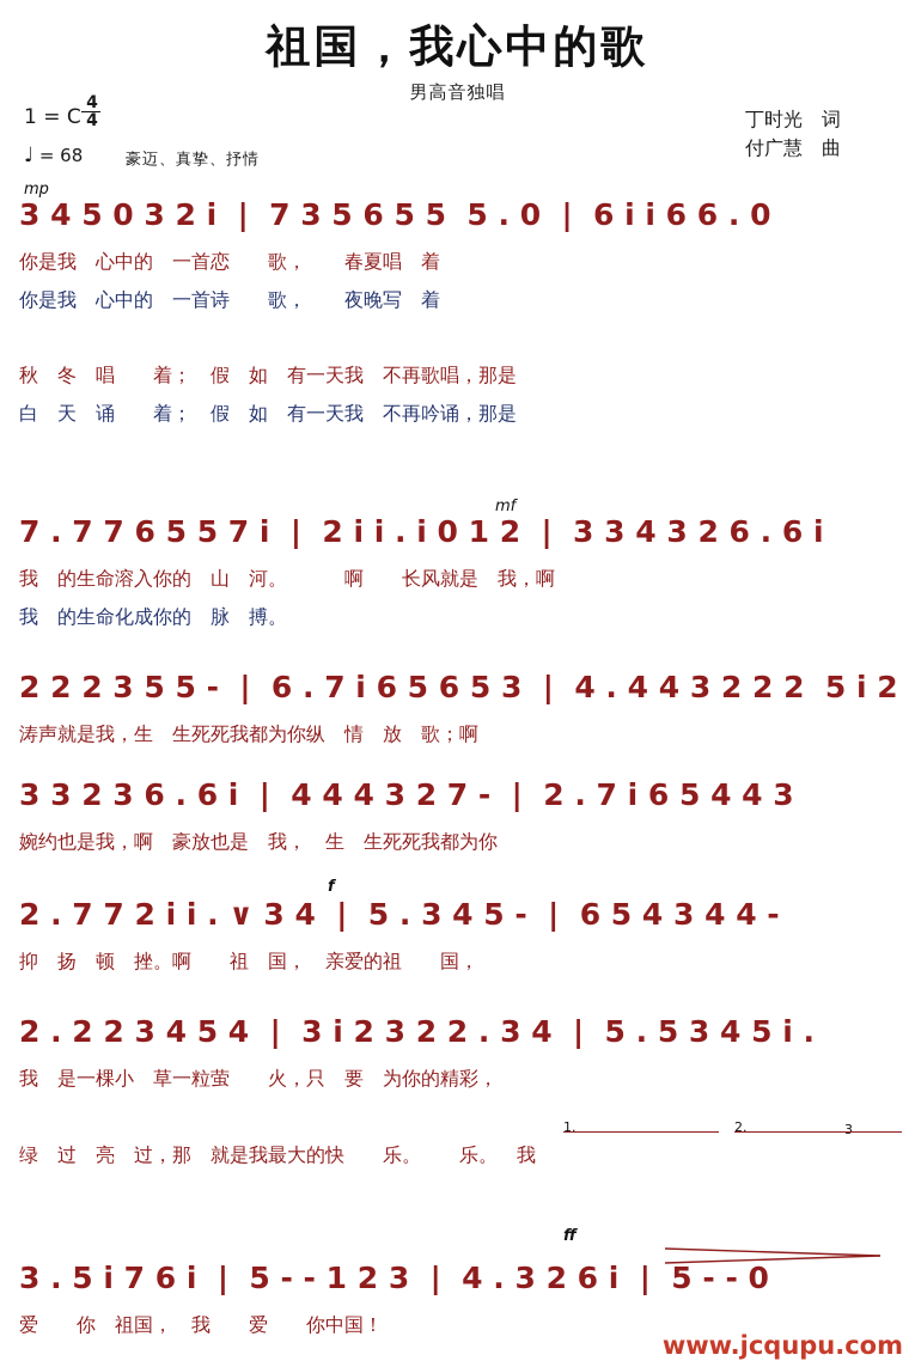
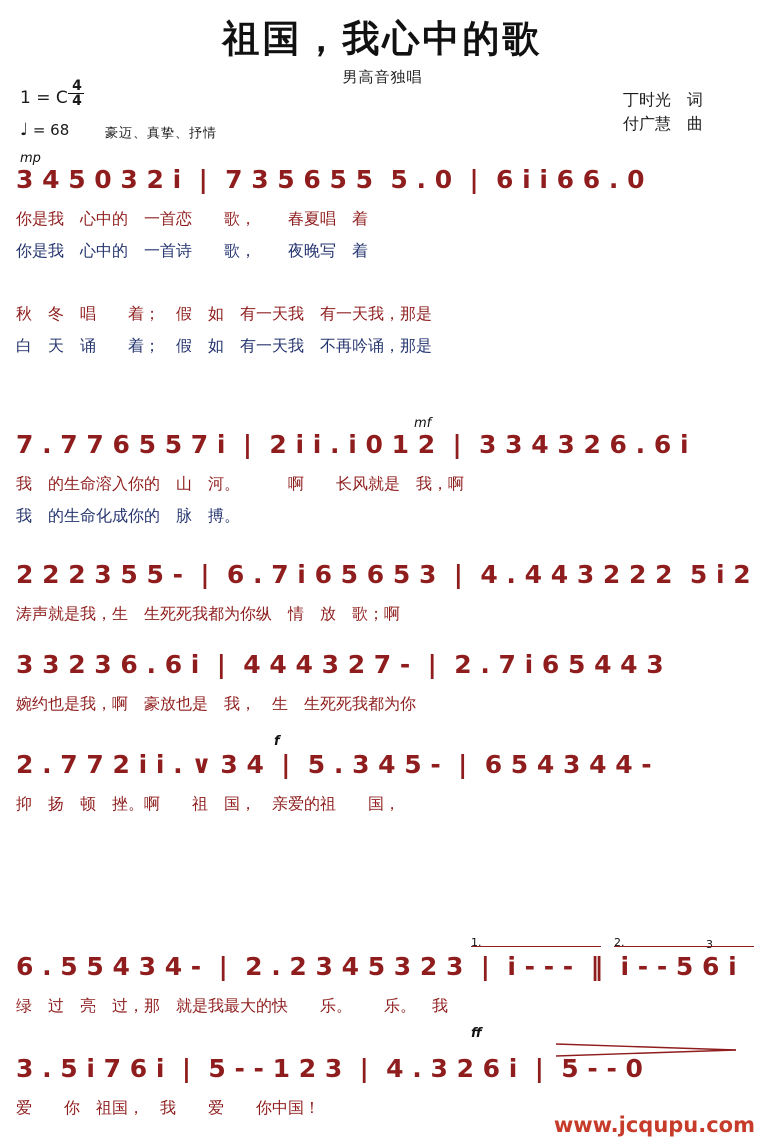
  祖国，我心中的歌
  男高音独唱
  1 = C
  4
  4
  ♩ = 68
  豪迈、真挚、抒情
  丁时光 词
  付广慧 曲
  mp
  3 4 5 0 3 2 i | 7 3 5 6 5 5 5 . 0 | 6 i i 6 6 . 0
  你是我 心中的 一首恋 歌， 春夏唱 着
  你是我 心中的 一首诗 歌， 夜晚写 着
- 秋 冬 唱 着； 假 如 有一天我 不再歌唱，那是
+ 秋 冬 唱 着； 假 如 有一天我 有一天我，那是
  白 天 诵 着； 假 如 有一天我 不再吟诵，那是
  mf
  7 . 7 7 6 5 5 7 i | 2 i i . i 0 1 2 | 3 3 4 3 2 6 . 6 i
  我 的生命溶入你的 山 河。 啊 长风就是 我，啊
  我 的生命化成你的 脉 搏。
  2 2 2 3 5 5 - | 6 . 7 i 6 5 6 5 3 | 4 . 4 4 3 2 2 2 5 i 2
  涛声就是我，生 生死死我都为你纵 情 放 歌；啊
  3 3 2 3 6 . 6 i | 4 4 4 3 2 7 - | 2 . 7 i 6 5 4 4 3
  婉约也是我，啊 豪放也是 我， 生 生死死我都为你
  f
  2 . 7 7 2 i i . ∨ 3 4 | 5 . 3 4 5 - | 6 5 4 3 4 4 -
  抑 扬 顿 挫。啊 祖 国， 亲爱的祖 国，
- 2 . 2 2 3 4 5 4 | 3 i 2 3 2 2 . 3 4 | 5 . 5 3 4 5 i .
- 我 是一棵小 草一粒萤 火，只 要 为你的精彩，
  1.
  2.
  3
+ 6 . 5 5 4 3 4 - | 2 . 2 3 4 5 3 2 3 | i - - - ‖ i - - 5 6 i
  绿 过 亮 过，那 就是我最大的快 乐。 乐。 我
  ff
  3 . 5 i 7 6 i | 5 - - 1 2 3 | 4 . 3 2 6 i | 5 - - 0
  爱 你 祖国， 我 爱 你中国！
  www.jcqupu.com
